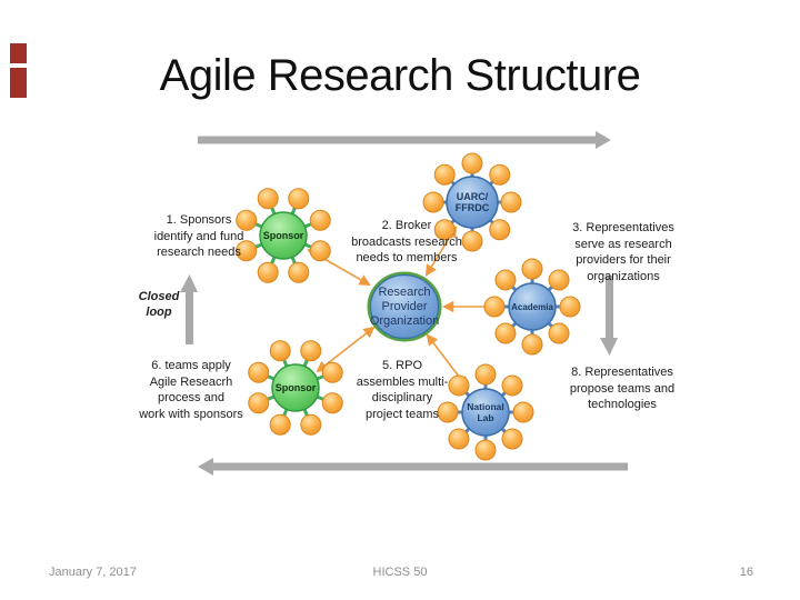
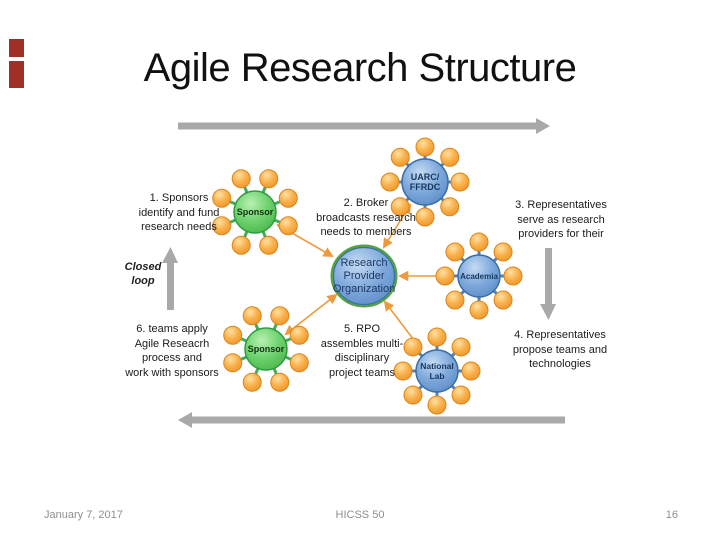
  Agile Research Structure
  Sponsor
  UARC/
  FFRDC
  Academia
  National
  Lab
  Sponsor
  Research
  Provider
  Organization
  1. Sponsors
  identify and fund
  research needs
  2. Broker
  broadcasts research
  needs to members
  3. Representatives
  serve as research
  providers for their
- organizations
- 8. Representatives
+ 4. Representatives
  propose teams and
  technologies
  5. RPO
  assembles multi-
  disciplinary
  project teams
  6. teams apply
  Agile Reseacrh
  process and
  work with sponsors
  Closed
  loop
  January 7, 2017
  HICSS 50
  16
